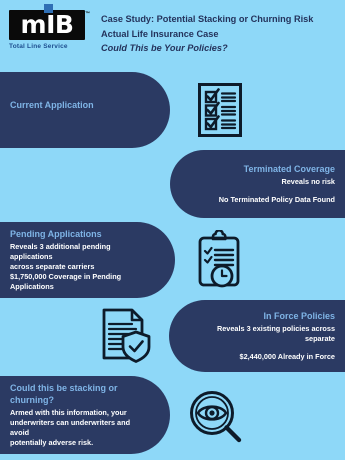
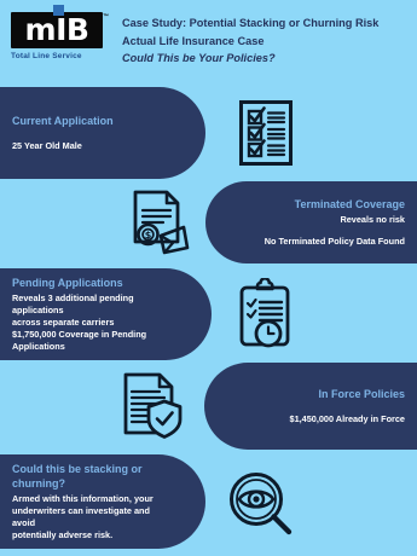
  mIB
  Case Study: Potential Stacking or Churning Risk
  Actual Life Insurance Case
  Could This be Your Policies?
  Current Application
+ 25 Year Old Male
+ $
  Terminated Coverage
  Reveals no risk
  No Terminated Policy Data Found
  Pending Applications
  Reveals 3 additional pending applications
  across separate carriers
  $1,750,000 Coverage in Pending Applications
  In Force Policies
- Reveals 3 existing policies across separate
- $2,440,000 Already in Force
+ $1,450,000 Already in Force
  Could this be stacking or churning?
  Armed with this information, your
- underwriters can underwriters and avoid
+ underwriters can investigate and avoid
  potentially adverse risk.
